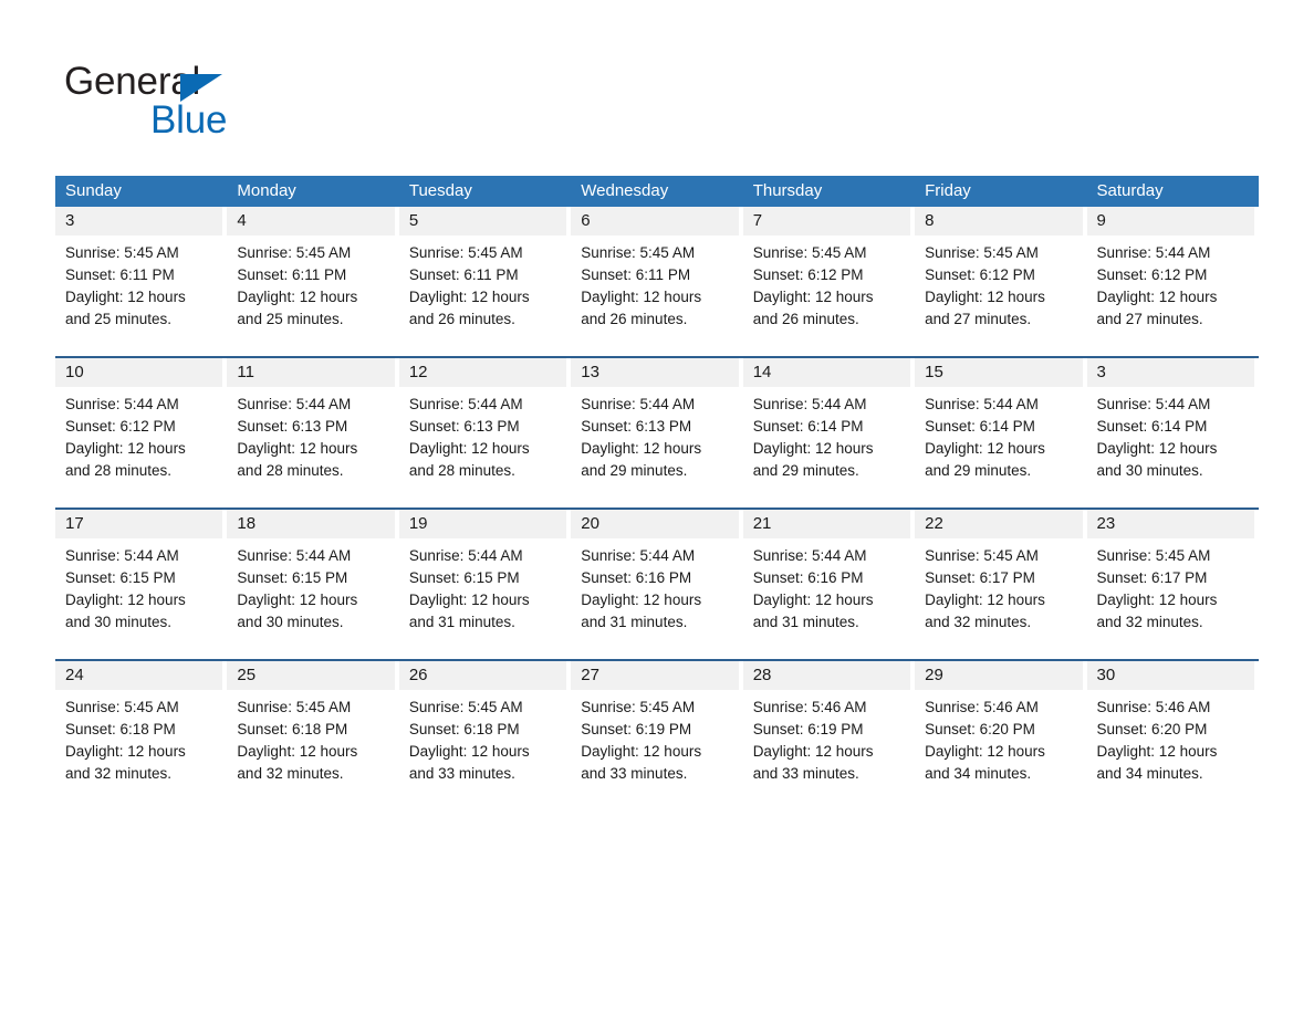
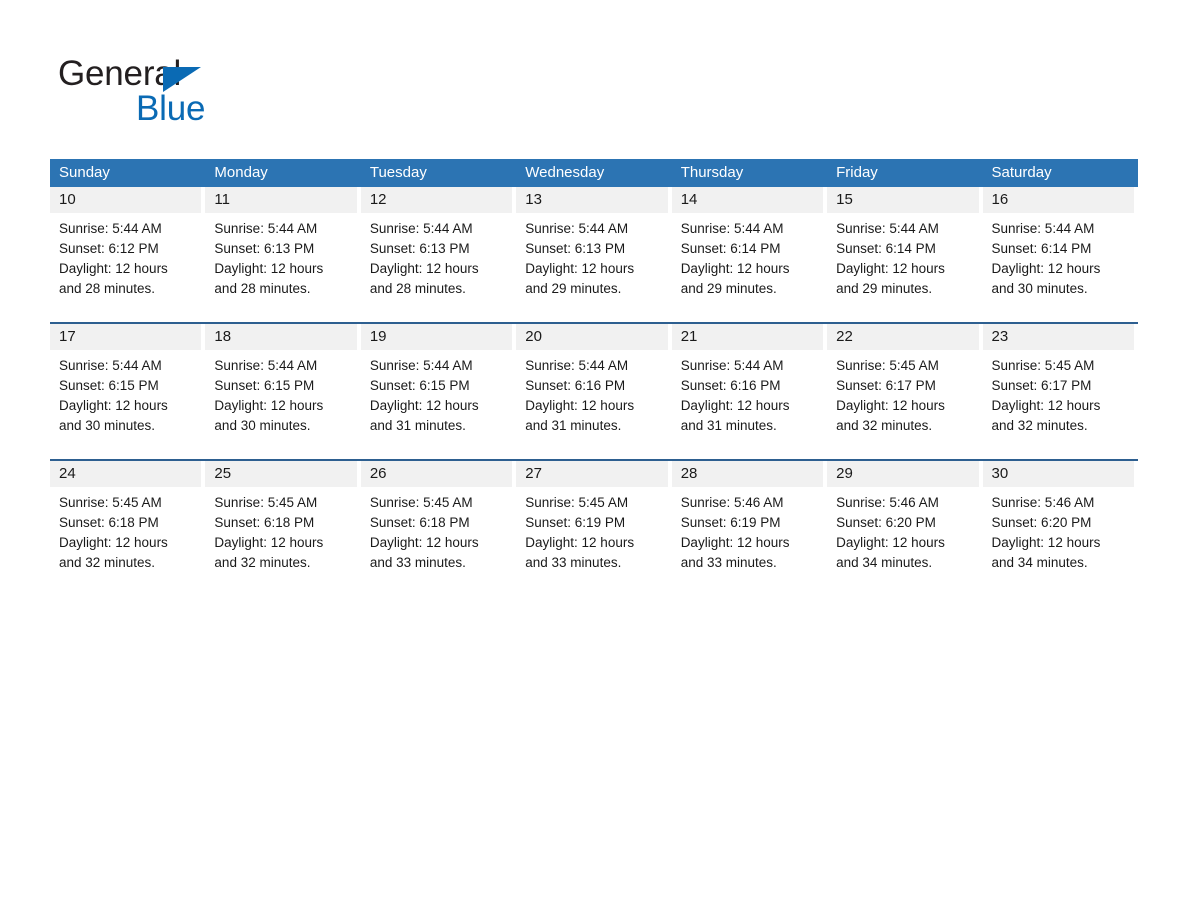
  General
  Blue
  Sunday	Monday	Tuesday	Wednesday	Thursday	Friday	Saturday
- 3Sunrise: 5:45 AMSunset: 6:11 PMDaylight: 12 hoursand 25 minutes.	4Sunrise: 5:45 AMSunset: 6:11 PMDaylight: 12 hoursand 25 minutes.	5Sunrise: 5:45 AMSunset: 6:11 PMDaylight: 12 hoursand 26 minutes.	6Sunrise: 5:45 AMSunset: 6:11 PMDaylight: 12 hoursand 26 minutes.	7Sunrise: 5:45 AMSunset: 6:12 PMDaylight: 12 hoursand 26 minutes.	8Sunrise: 5:45 AMSunset: 6:12 PMDaylight: 12 hoursand 27 minutes.	9Sunrise: 5:44 AMSunset: 6:12 PMDaylight: 12 hoursand 27 minutes.
- 10Sunrise: 5:44 AMSunset: 6:12 PMDaylight: 12 hoursand 28 minutes.	11Sunrise: 5:44 AMSunset: 6:13 PMDaylight: 12 hoursand 28 minutes.	12Sunrise: 5:44 AMSunset: 6:13 PMDaylight: 12 hoursand 28 minutes.	13Sunrise: 5:44 AMSunset: 6:13 PMDaylight: 12 hoursand 29 minutes.	14Sunrise: 5:44 AMSunset: 6:14 PMDaylight: 12 hoursand 29 minutes.	15Sunrise: 5:44 AMSunset: 6:14 PMDaylight: 12 hoursand 29 minutes.	3Sunrise: 5:44 AMSunset: 6:14 PMDaylight: 12 hoursand 30 minutes.
+ 10Sunrise: 5:44 AMSunset: 6:12 PMDaylight: 12 hoursand 28 minutes.	11Sunrise: 5:44 AMSunset: 6:13 PMDaylight: 12 hoursand 28 minutes.	12Sunrise: 5:44 AMSunset: 6:13 PMDaylight: 12 hoursand 28 minutes.	13Sunrise: 5:44 AMSunset: 6:13 PMDaylight: 12 hoursand 29 minutes.	14Sunrise: 5:44 AMSunset: 6:14 PMDaylight: 12 hoursand 29 minutes.	15Sunrise: 5:44 AMSunset: 6:14 PMDaylight: 12 hoursand 29 minutes.	16Sunrise: 5:44 AMSunset: 6:14 PMDaylight: 12 hoursand 30 minutes.
  17Sunrise: 5:44 AMSunset: 6:15 PMDaylight: 12 hoursand 30 minutes.	18Sunrise: 5:44 AMSunset: 6:15 PMDaylight: 12 hoursand 30 minutes.	19Sunrise: 5:44 AMSunset: 6:15 PMDaylight: 12 hoursand 31 minutes.	20Sunrise: 5:44 AMSunset: 6:16 PMDaylight: 12 hoursand 31 minutes.	21Sunrise: 5:44 AMSunset: 6:16 PMDaylight: 12 hoursand 31 minutes.	22Sunrise: 5:45 AMSunset: 6:17 PMDaylight: 12 hoursand 32 minutes.	23Sunrise: 5:45 AMSunset: 6:17 PMDaylight: 12 hoursand 32 minutes.
  24Sunrise: 5:45 AMSunset: 6:18 PMDaylight: 12 hoursand 32 minutes.	25Sunrise: 5:45 AMSunset: 6:18 PMDaylight: 12 hoursand 32 minutes.	26Sunrise: 5:45 AMSunset: 6:18 PMDaylight: 12 hoursand 33 minutes.	27Sunrise: 5:45 AMSunset: 6:19 PMDaylight: 12 hoursand 33 minutes.	28Sunrise: 5:46 AMSunset: 6:19 PMDaylight: 12 hoursand 33 minutes.	29Sunrise: 5:46 AMSunset: 6:20 PMDaylight: 12 hoursand 34 minutes.	30Sunrise: 5:46 AMSunset: 6:20 PMDaylight: 12 hoursand 34 minutes.
